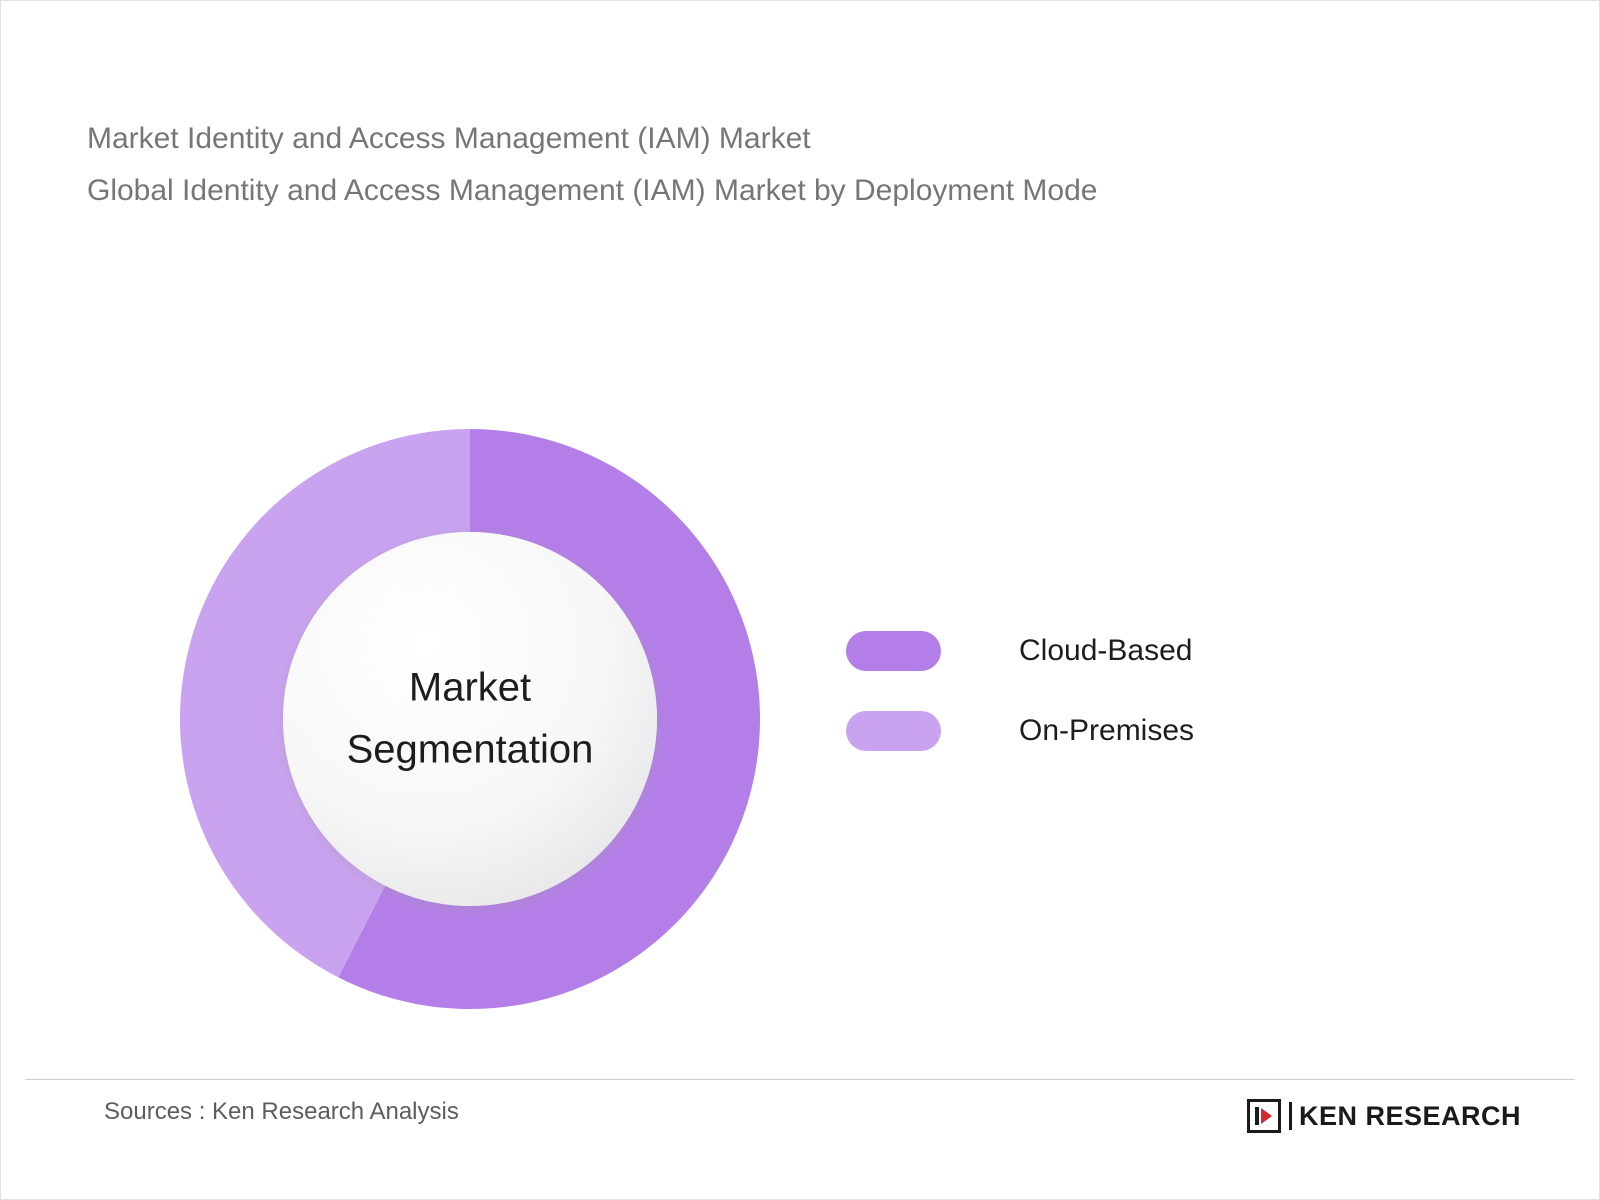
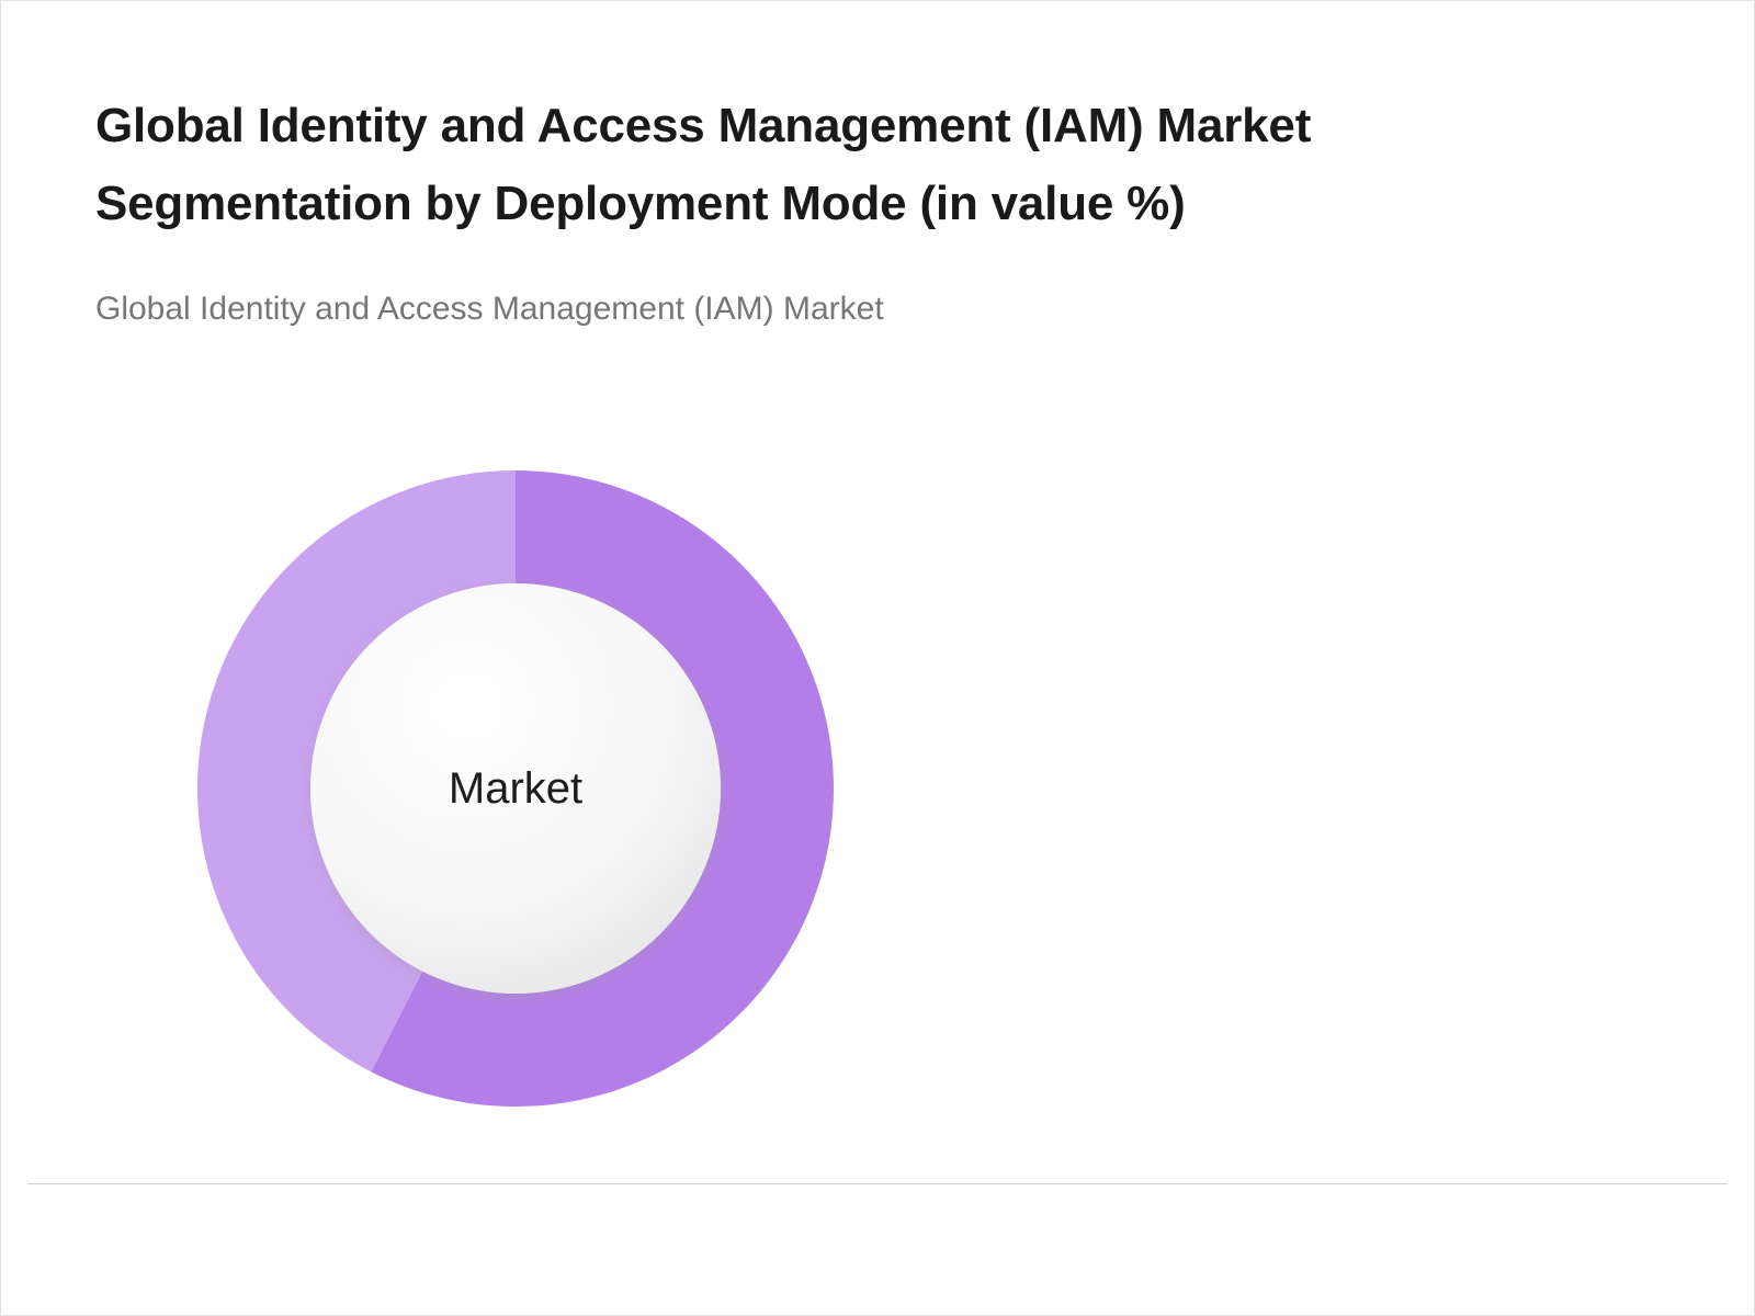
+ Global Identity and Access Management (IAM) Market Segmentation by Deployment Mode (in value %)
- Market Identity and Access Management (IAM) Market
+ Global Identity and Access Management (IAM) Market
- Global Identity and Access Management (IAM) Market by Deployment Mode
  Market
- Segmentation
- Cloud-Based
- On-Premises
- Sources : Ken Research Analysis
- KEN RESEARCH
